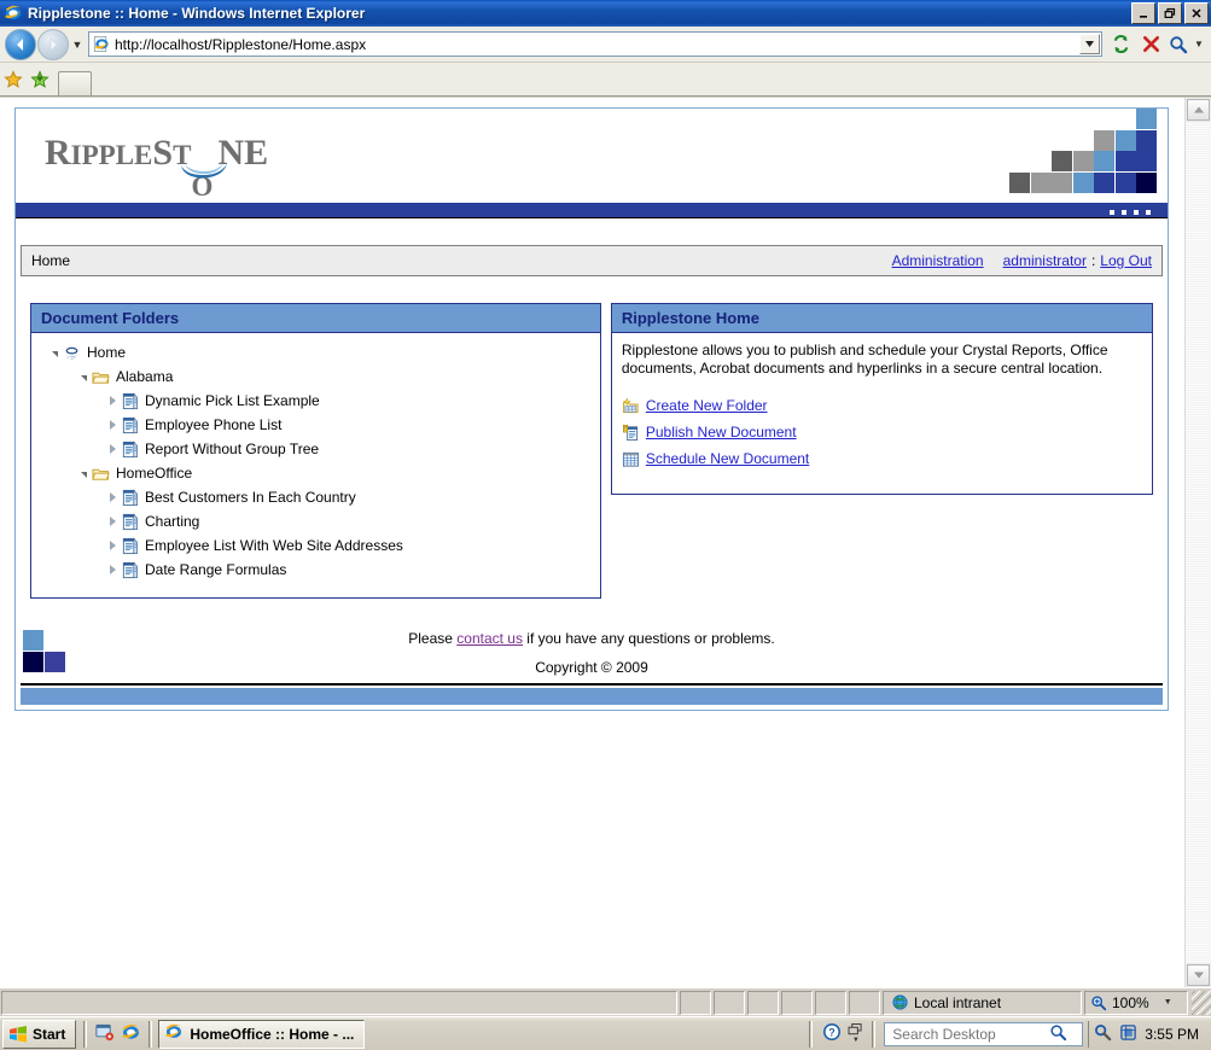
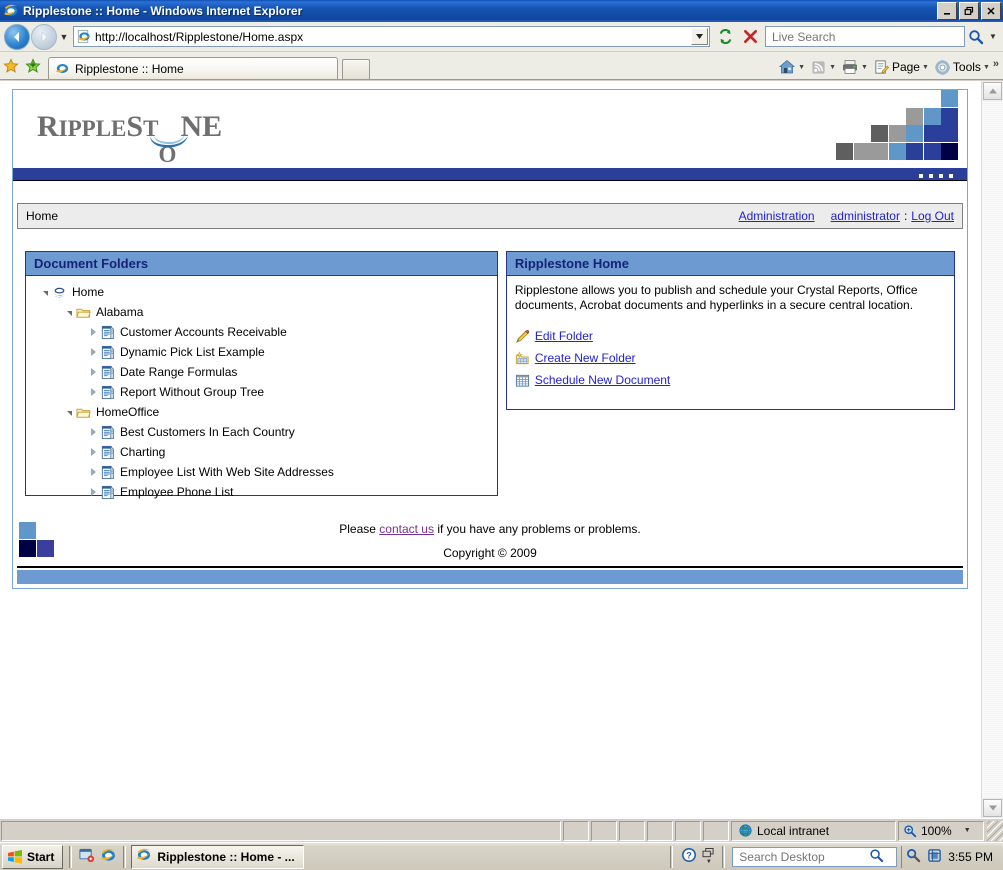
  Ripplestone :: Home - Windows Internet Explorer
  ▼
  http://localhost/Ripplestone/Home.aspx
+ Live Search
  ▼
+ Ripplestone :: Home
+ Page
+ Tools
+ »
  RIPPLEST
  O
  NE
  Home
  Administration
  administrator
  :
  Log Out
  Document Folders
  Home
  Alabama
+ Customer Accounts Receivable
  Dynamic Pick List Example
- Employee Phone List
+ Date Range Formulas
  Report Without Group Tree
  HomeOffice
  Best Customers In Each Country
  Charting
  Employee List With Web Site Addresses
- Date Range Formulas
+ Employee Phone List
  Ripplestone Home
  Ripplestone allows you to publish and schedule your Crystal Reports, Office documents, Acrobat documents and hyperlinks in a secure central location.
+ Edit Folder
  Create New Folder
- Publish New Document
  Schedule New Document
- Please contact us if you have any questions or problems.
+ Please contact us if you have any problems or problems.
  Copyright © 2009
  Local intranet
  100%
  Start
- HomeOffice :: Home - ...
+ Ripplestone :: Home - ...
  ?
  Search Desktop
  3:55 PM
